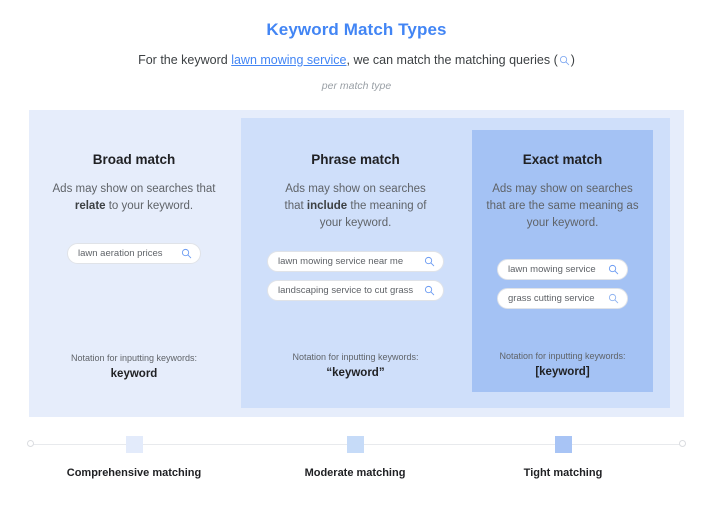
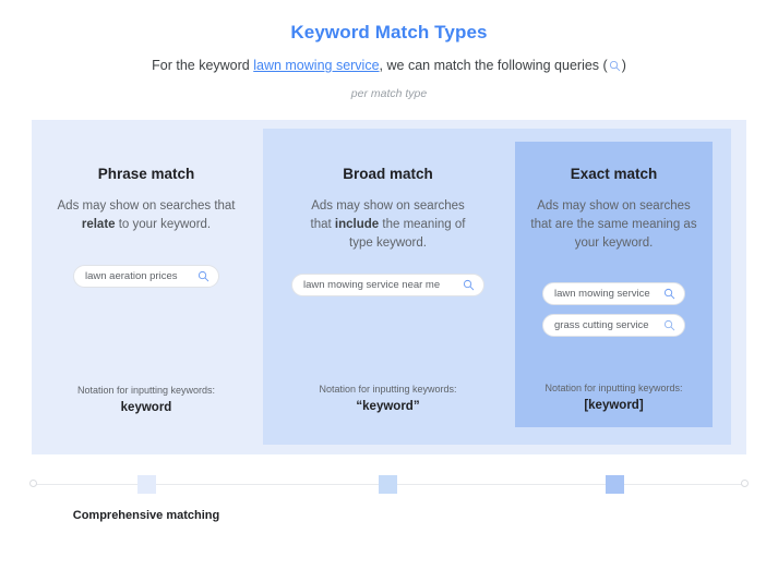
  Keyword Match Types
- For the keyword lawn mowing service, we can match the matching queries ( )
+ For the keyword lawn mowing service, we can match the following queries ( )
  per match type
- Broad match
+ Phrase match
  Ads may show on searches that relate to your keyword.
  lawn aeration prices
  Notation for inputting keywords:
  keyword
- Phrase match
+ Broad match
- Ads may show on searches that include the meaning of your keyword.
+ Ads may show on searches that include the meaning of type keyword.
  lawn mowing service near me
- landscaping service to cut grass
  Notation for inputting keywords:
  “keyword”
  Exact match
  Ads may show on searches that are the same meaning as your keyword.
  lawn mowing service
  grass cutting service
  Notation for inputting keywords:
  [keyword]
  Comprehensive matching
- Moderate matching
- Tight matching
